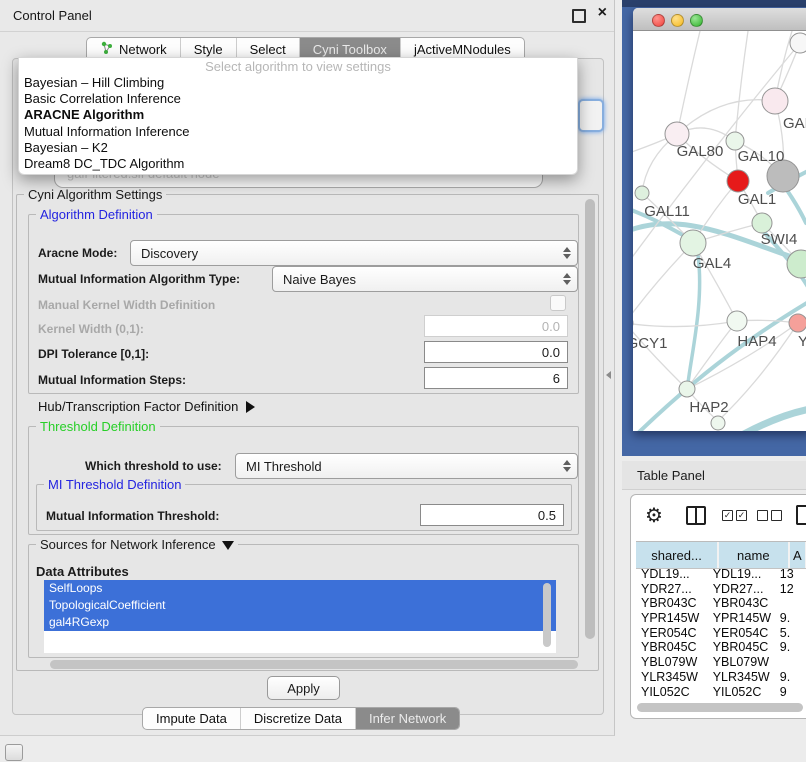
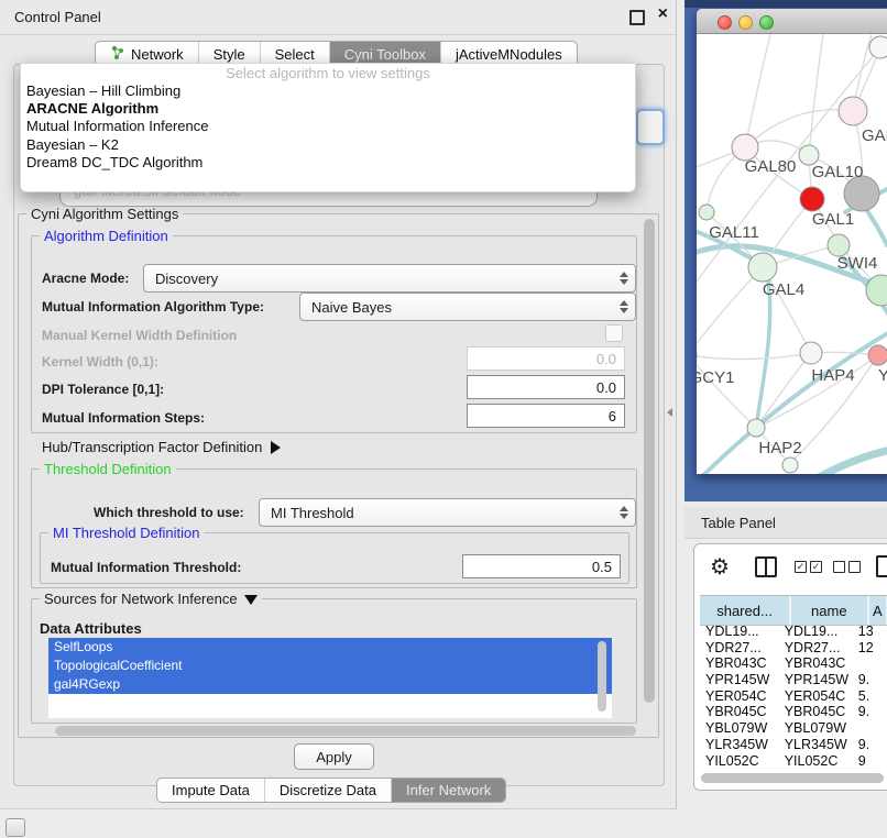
  Control Panel
  ×
  Network
  Style
  Select
  Cyni Toolbox
  jActiveMNodules
  Select algorithm to view settings
  Bayesian – Hill Climbing
- Basic Correlation Inference
  ARACNE Algorithm
  Mutual Information Inference
  Bayesian – K2
  Dream8 DC_TDC Algorithm
  Cyni Algorithm Settings
  Algorithm Definition
  Aracne Mode:
  Discovery
  Mutual Information Algorithm Type:
  Naive Bayes
  Manual Kernel Width Definition
  Kernel Width (0,1):
  0.0
  DPI Tolerance [0,1]:
  0.0
  Mutual Information Steps:
  6
  Hub/Transcription Factor Definition
  Threshold Definition
  Which threshold to use:
  MI Threshold
  MI Threshold Definition
  Mutual Information Threshold:
  0.5
  Sources for Network Inference
  Data Attributes
  SelfLoops
  TopologicalCoefficient
  gal4RGexp
  Apply
  Impute Data
  Discretize Data
  Infer Network
  GAL80
  GAL10
  GAL1
  GAL11
  SWI4
  GAL4
  GCY1
  HAP4
  Y
  HAP2
  Table Panel
  ⚙
  ✓
  ✓
  shared...
  name
  A
  YDL19...
  YDL19...
  13
  YDR27...
  YDR27...
  12
  YBR043C
  YBR043C
  YPR145W
  YPR145W
  9.
  YER054C
  YER054C
  5.
  YBR045C
  YBR045C
  9.
  YBL079W
  YBL079W
  YLR345W
  YLR345W
  9.
  YIL052C
  YIL052C
  9
